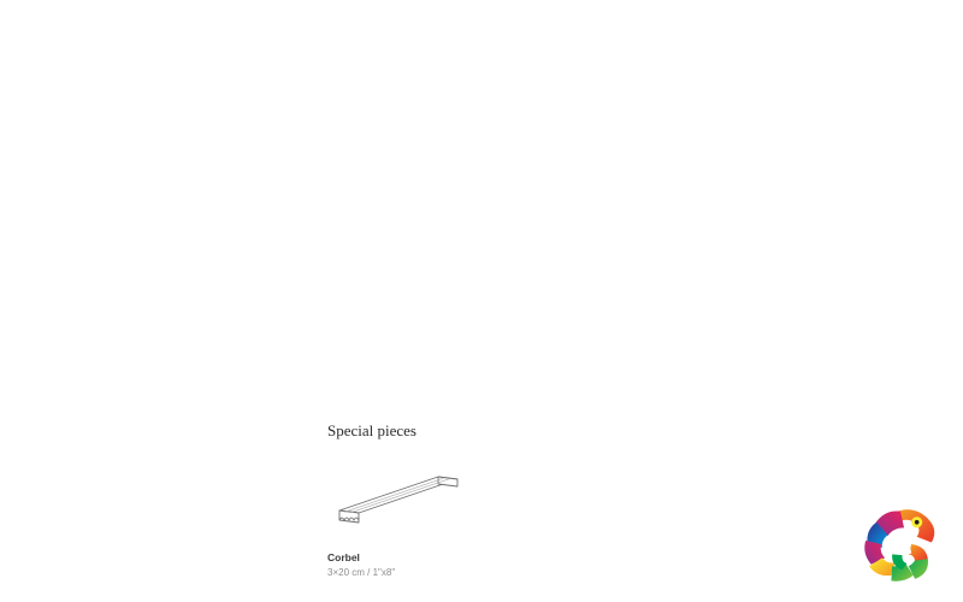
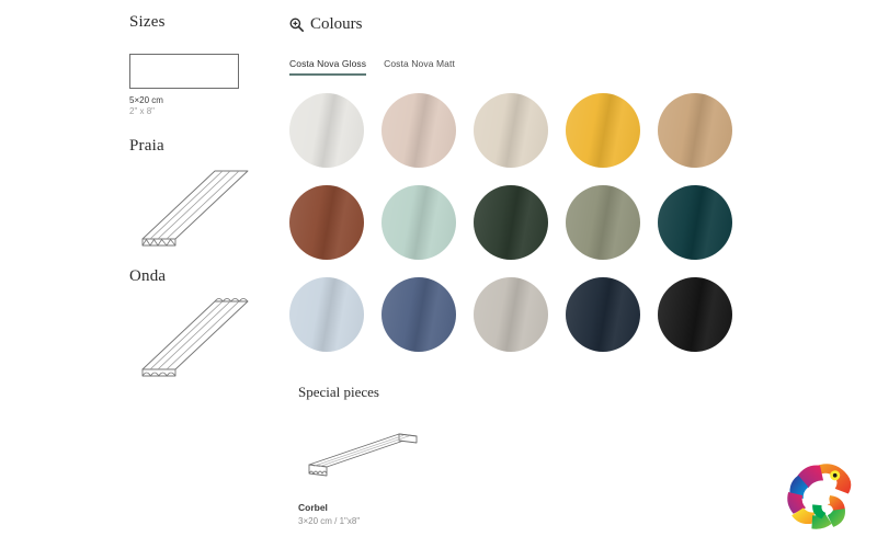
+ Sizes
+ 5×20 cm
+ 2" x 8"
+ Praia
+ Onda
+ Colours
+ Costa Nova Gloss
+ Costa Nova Matt
  Special pieces
  Corbel
  3×20 cm / 1"x8"
